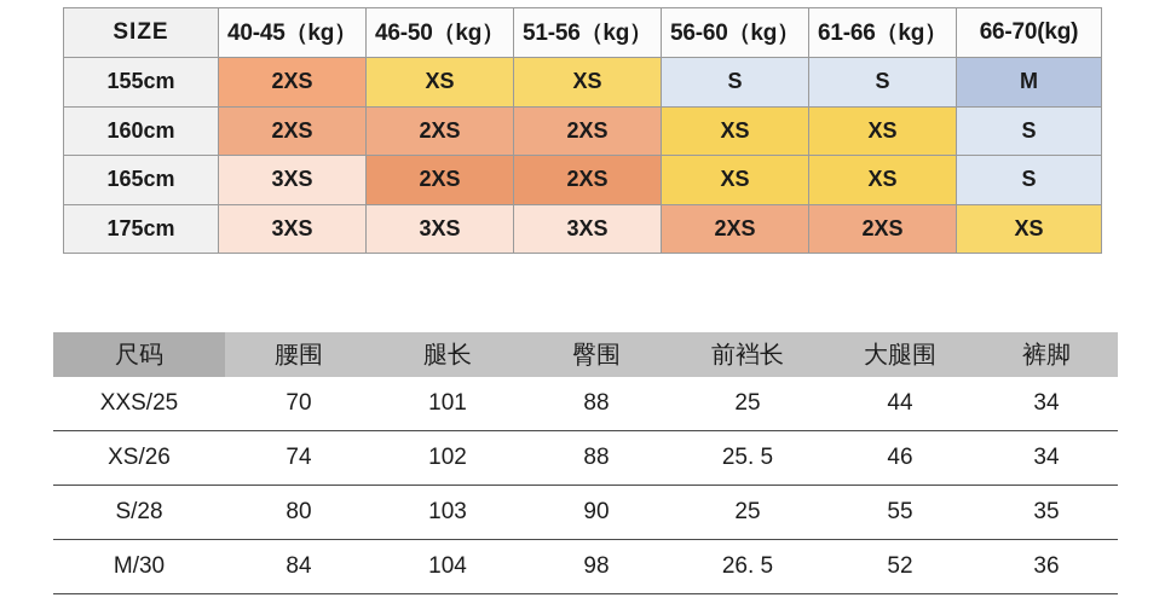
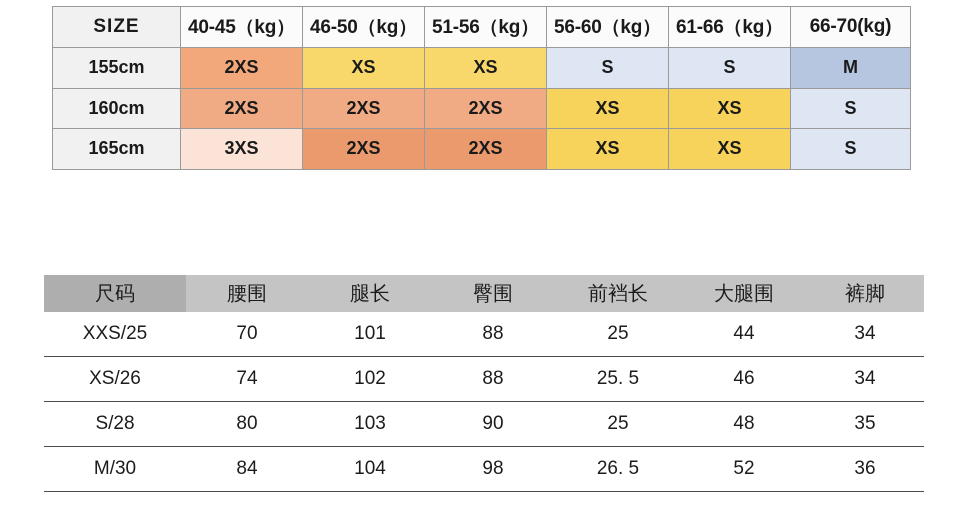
  SIZE	40-45（kg）	46-50（kg）	51-56（kg）	56-60（kg）	61-66（kg）	66-70(kg)
  155cm	2XS	XS	XS	S	S	M
  160cm	2XS	2XS	2XS	XS	XS	S
  165cm	3XS	2XS	2XS	XS	XS	S
- 175cm	3XS	3XS	3XS	2XS	2XS	XS
  尺码	腰围	腿长	臀围	前裆长	大腿围	裤脚
  XXS/25	70	101	88	25	44	34
  XS/26	74	102	88	25. 5	46	34
- S/28	80	103	90	25	55	35
+ S/28	80	103	90	25	48	35
  M/30	84	104	98	26. 5	52	36
